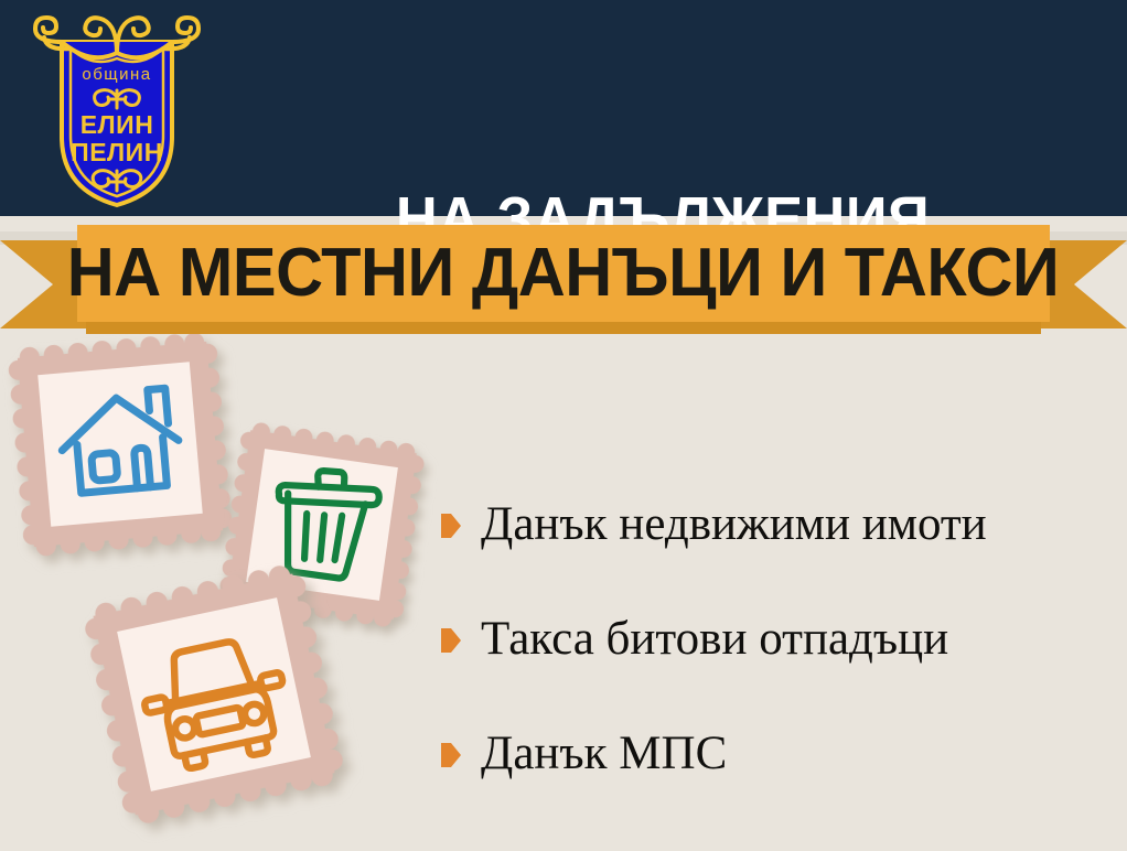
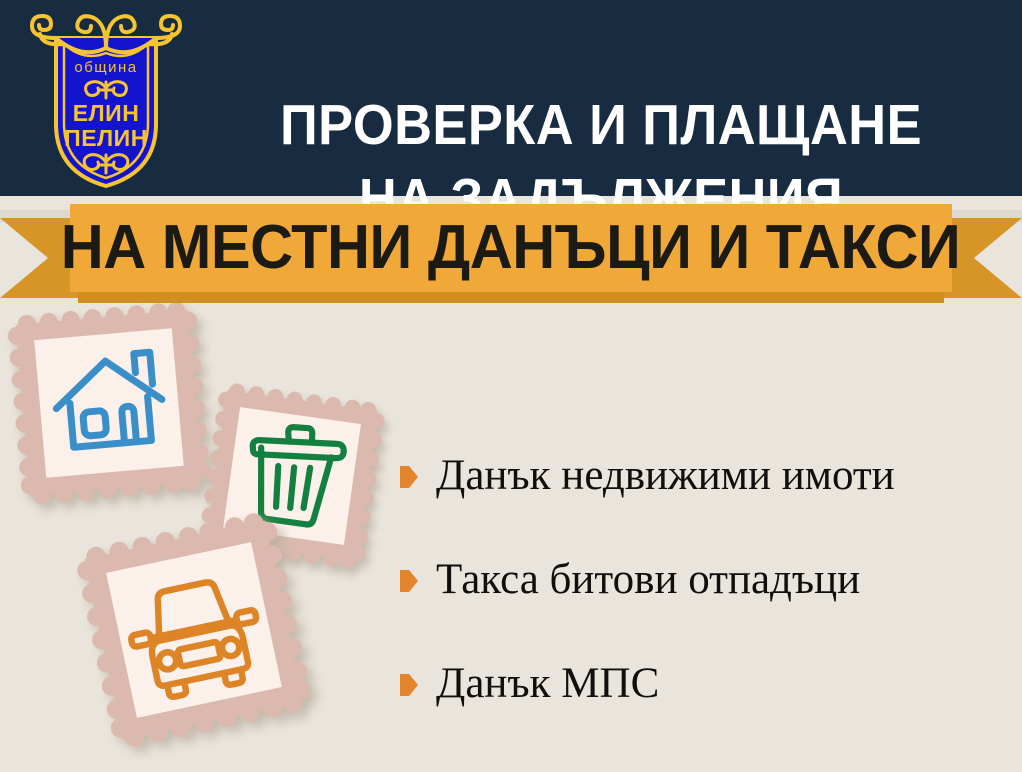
+ ПРОВЕРКА И ПЛАЩАНЕ
  НА ЗАДЪЛЖЕНИЯ
  община
  ЕЛИН
  ПЕЛИН
  НА МЕСТНИ ДАНЪЦИ И ТАКСИ
  Данък недвижими имоти
  Такса битови отпадъци
  Данък МПС
